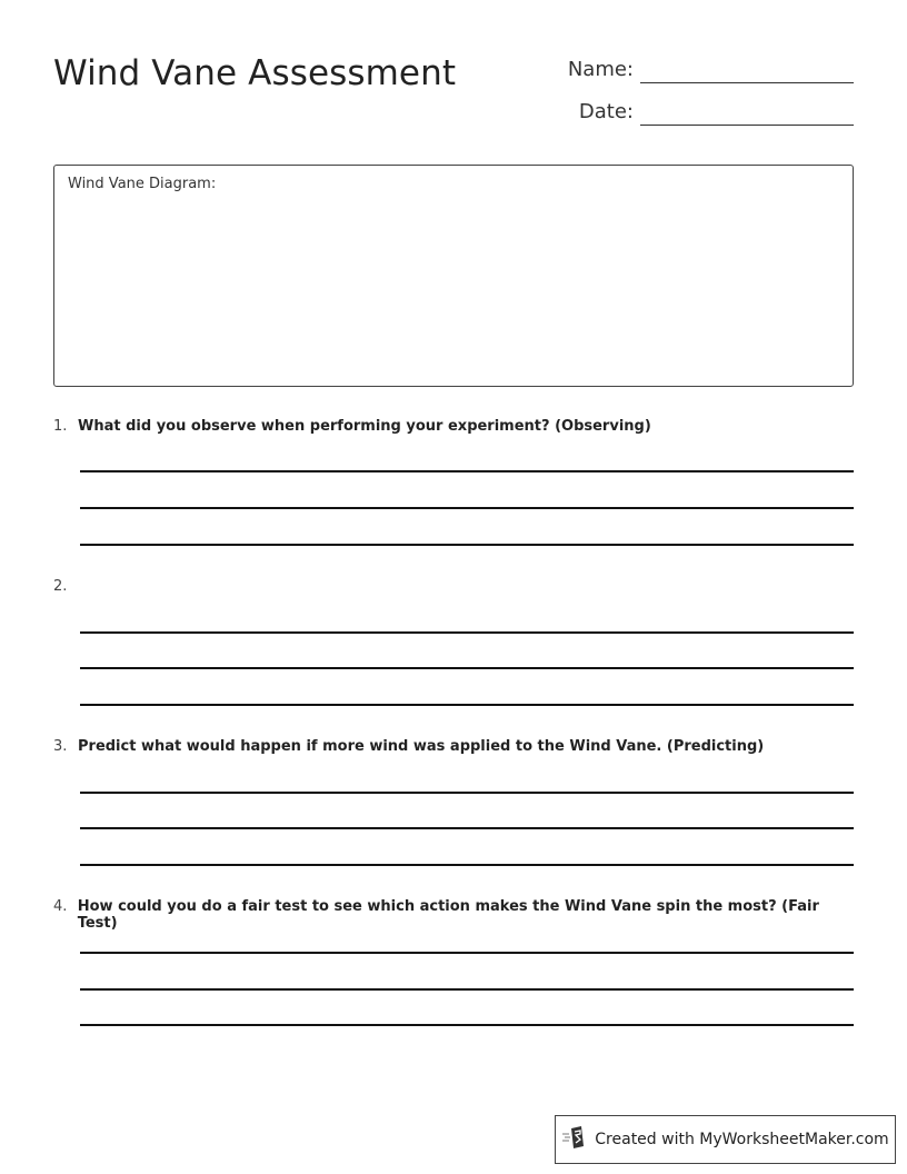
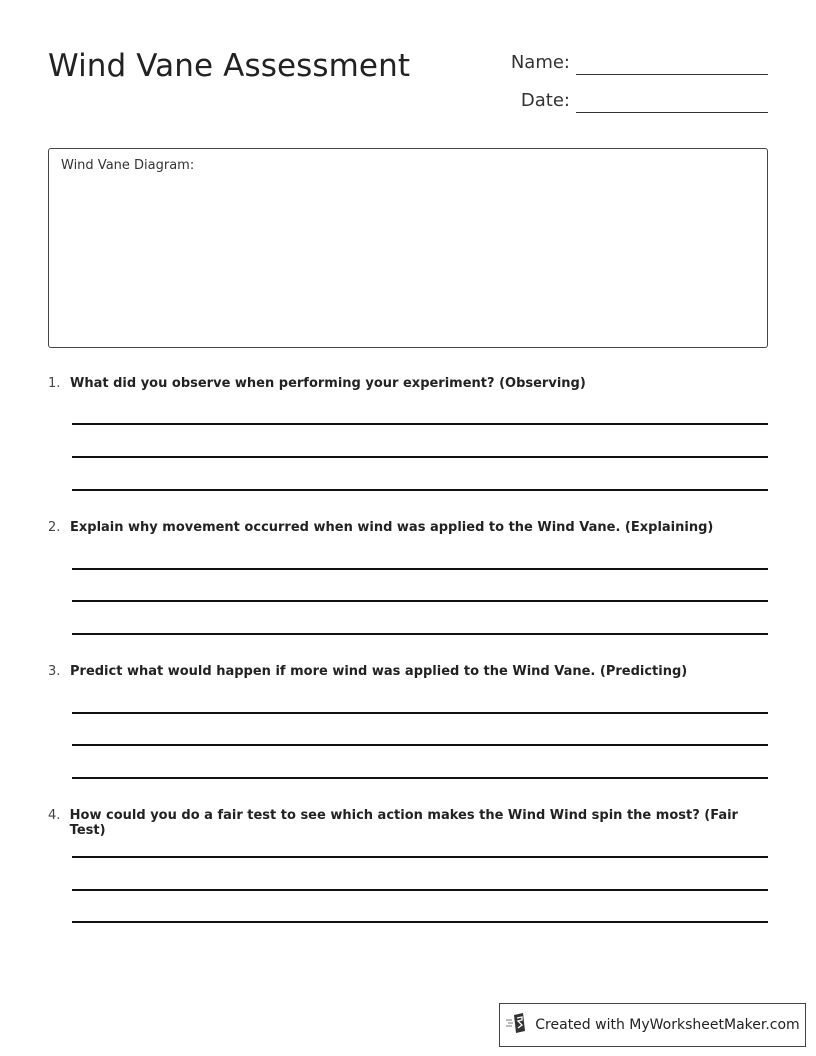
  Wind Vane Assessment
  Name:
  Date:
  Wind Vane Diagram:
  1.
  What did you observe when performing your experiment? (Observing)
  2.
+ Explain why movement occurred when wind was applied to the Wind Vane. (Explaining)
  3.
  Predict what would happen if more wind was applied to the Wind Vane. (Predicting)
  4.
- How could you do a fair test to see which action makes the Wind Vane spin the most? (Fair Test)
+ How could you do a fair test to see which action makes the Wind Wind spin the most? (Fair Test)
  Created with MyWorksheetMaker.com
